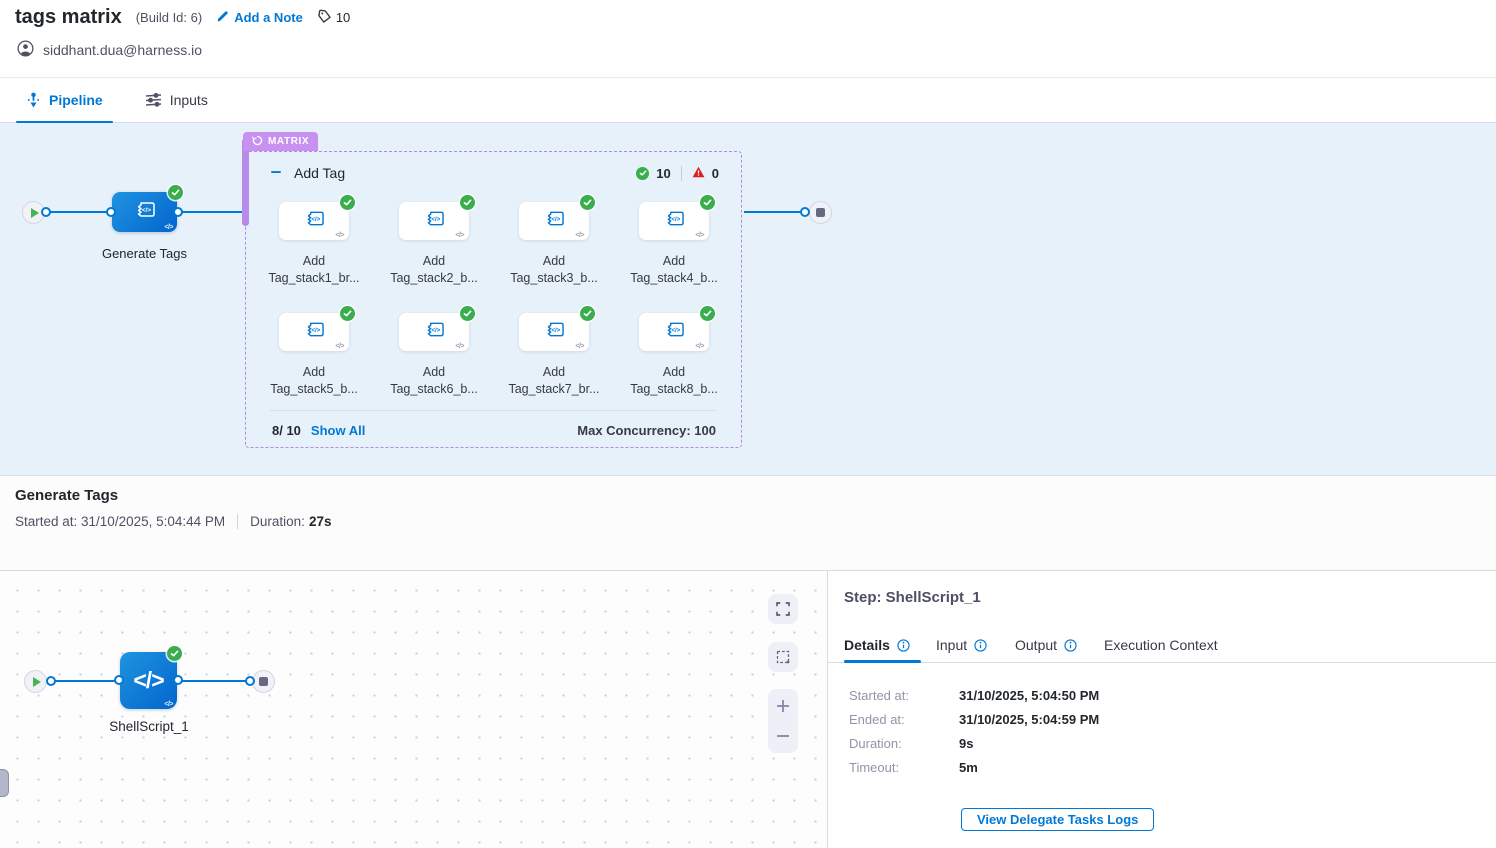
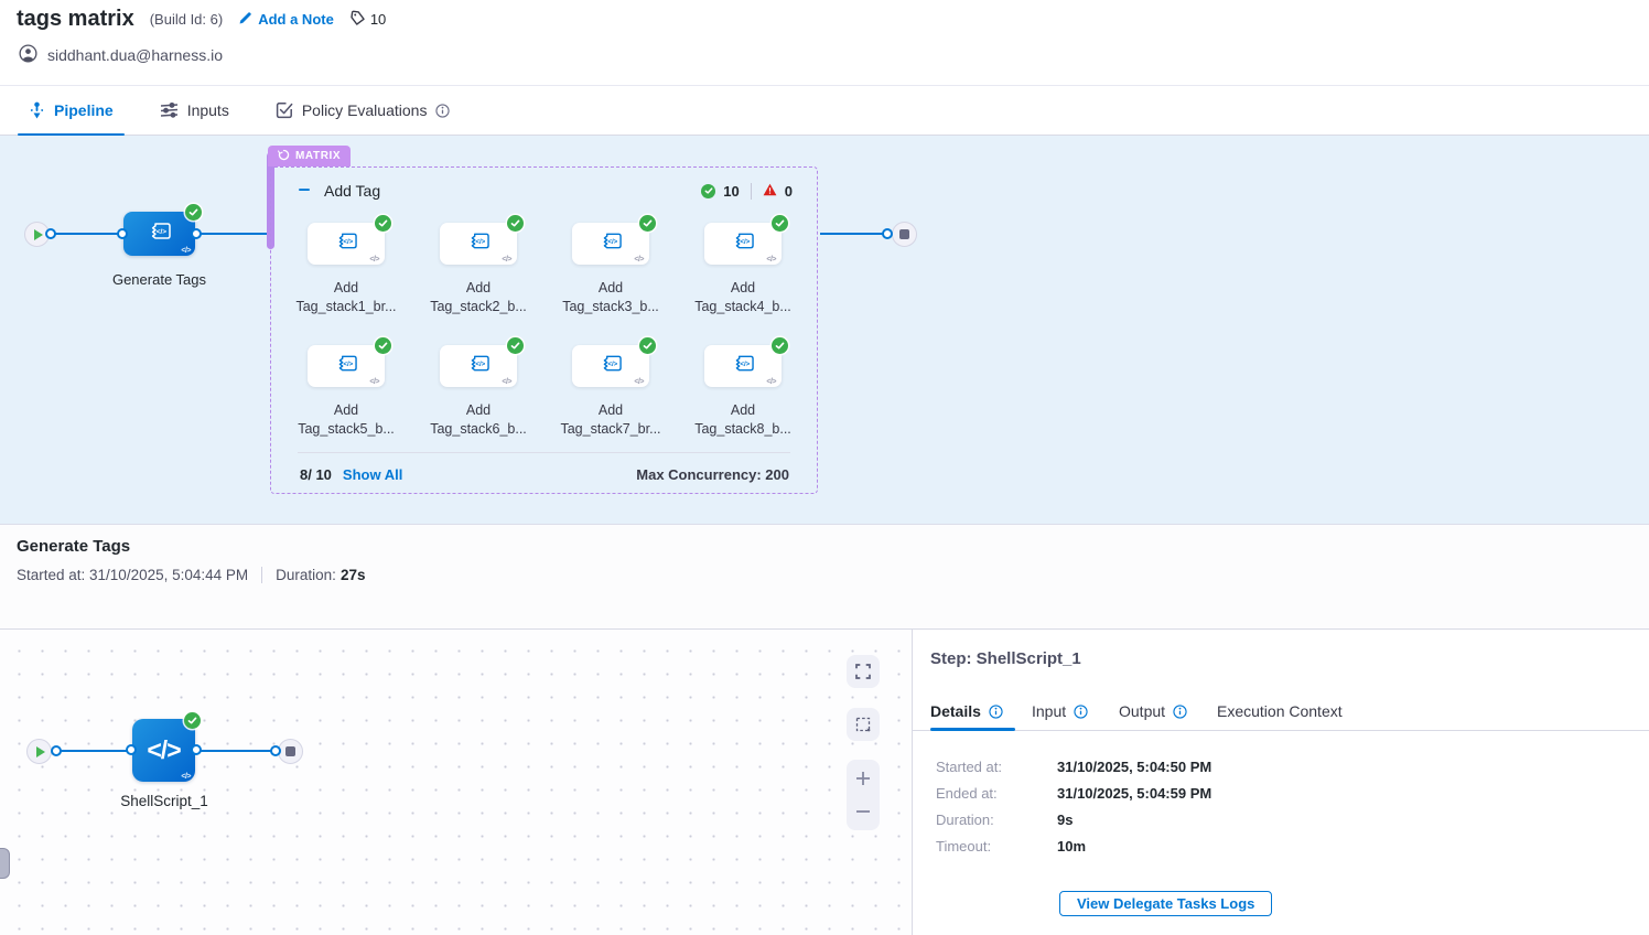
  tags matrix
  (Build Id: 6)
  Add a Note
  10
  siddhant.dua@harness.io
  Pipeline
  Inputs
+ Policy Evaluations
  Generate Tags
  MATRIX
  Add Tag
  10
  0
  Add
  Tag_stack1_br...
  Add
  Tag_stack2_b...
  Add
  Tag_stack3_b...
  Add
  Tag_stack4_b...
  Add
  Tag_stack5_b...
  Add
  Tag_stack6_b...
  Add
  Tag_stack7_br...
  Add
  Tag_stack8_b...
  8/ 10
  Show All
- Max Concurrency: 100
+ Max Concurrency: 200
  Generate Tags
  Started at: 31/10/2025, 5:04:44 PM
  Duration:
  27s
  </>
  ShellScript_1
  Step: ShellScript_1
  Details
  Input
  Output
  Execution Context
  Started at:
  31/10/2025, 5:04:50 PM
  Ended at:
  31/10/2025, 5:04:59 PM
  Duration:
  9s
  Timeout:
- 5m
+ 10m
  View Delegate Tasks Logs
